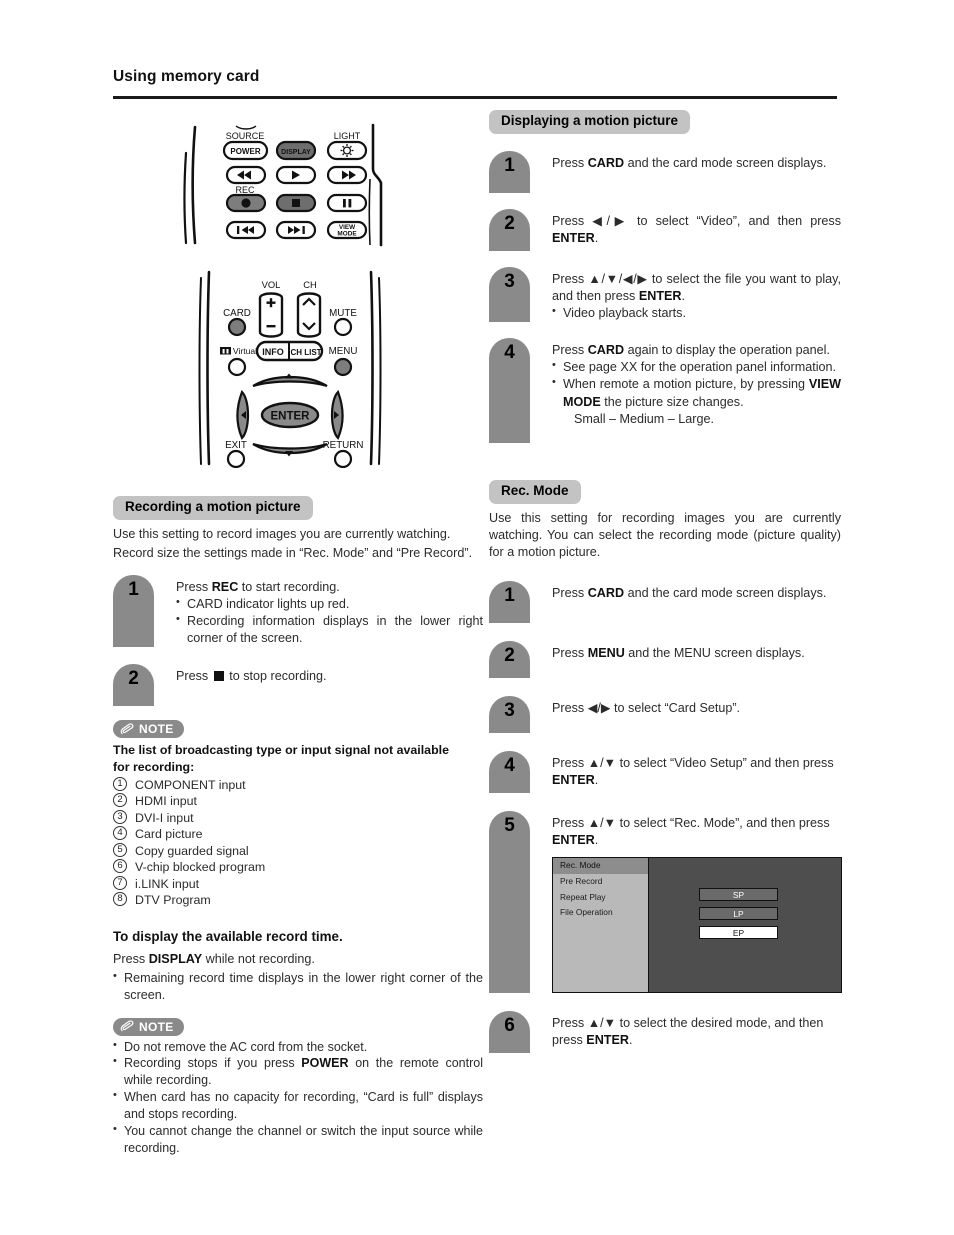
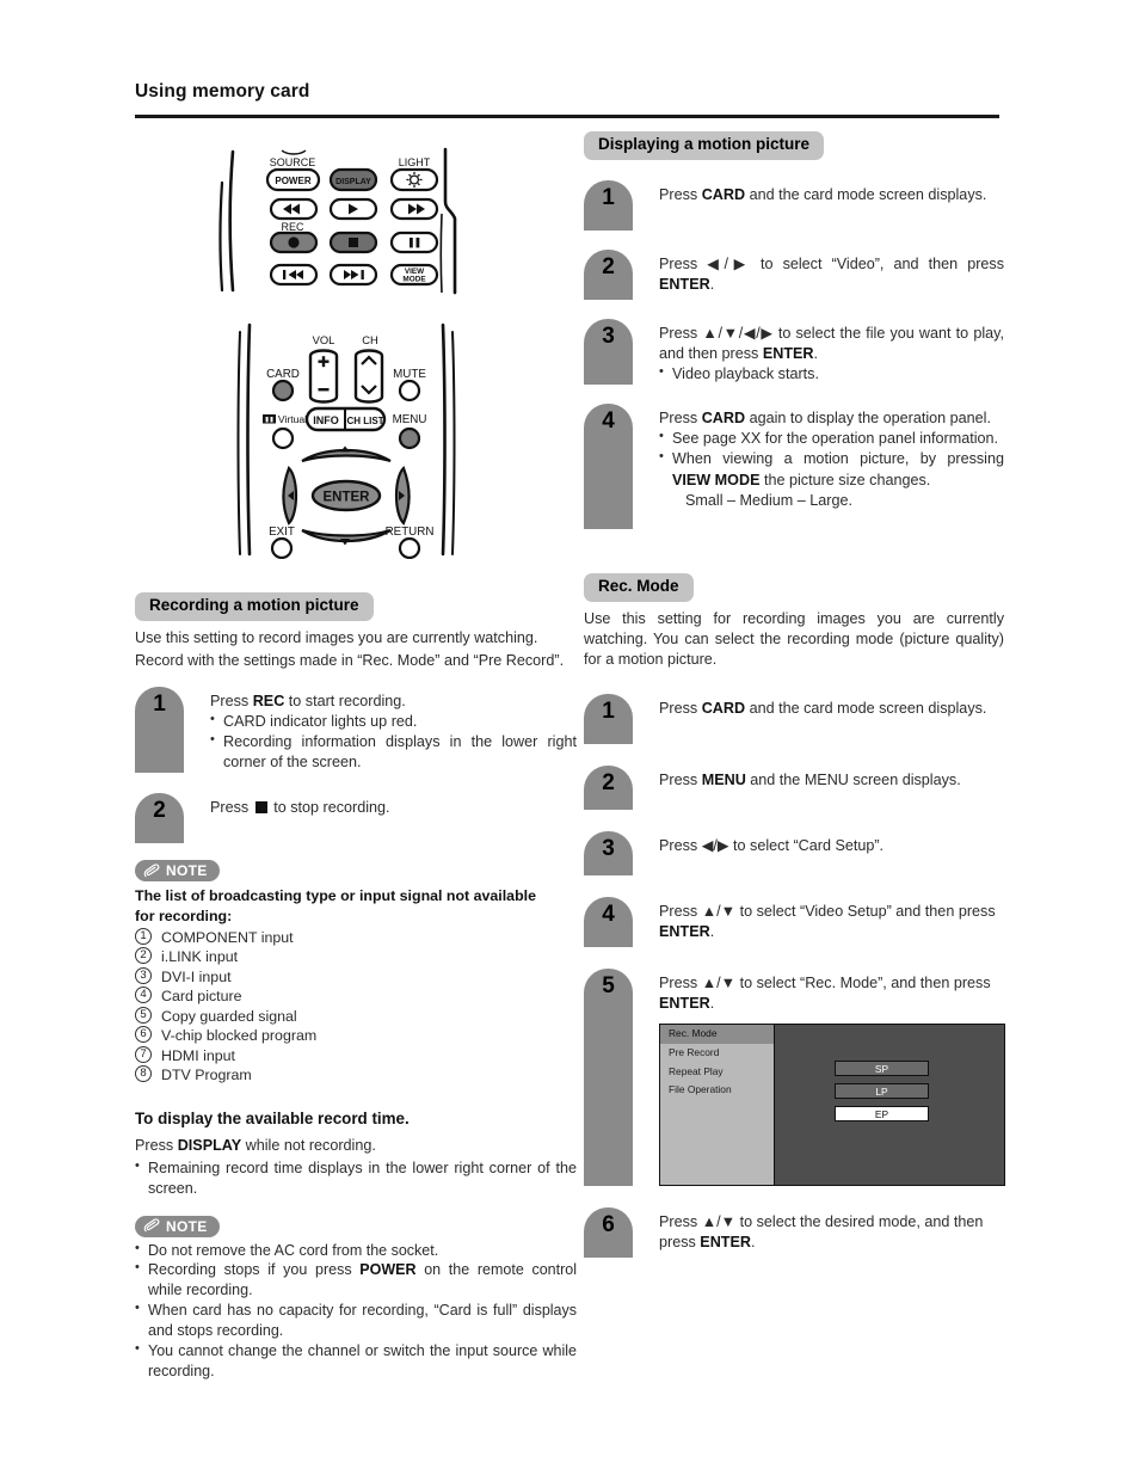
  Using memory card
  SOURCE
  POWER
  LIGHT
  REC
  VOL
  CH
  CARD
  MUTE
  Virtua
  INFO
  CH LIST
  MENU
  ENTER
  EXIT
  RETURN
  Recording a motion picture
  Use this setting to record images you are currently watching.
- Record size the settings made in “Rec. Mode” and “Pre Record”.
+ Record with the settings made in “Rec. Mode” and “Pre Record”.
  1
  Press REC to start recording.
  CARD indicator lights up red.
  Recording information displays in the lower right corner of the screen.
  2
  Press to stop recording.
  NOTE
  The list of broadcasting type or input signal not available
  for recording:
  1
  COMPONENT input
  2
- HDMI input
+ i.LINK input
  3
  DVI-I input
  4
  Card picture
  5
  Copy guarded signal
  6
  V-chip blocked program
  7
- i.LINK input
+ HDMI input
  8
  DTV Program
  To display the available record time.
  Press DISPLAY while not recording.
  Remaining record time displays in the lower right corner of the screen.
  NOTE
  Do not remove the AC cord from the socket.
  Recording stops if you press POWER on the remote control while recording.
  When card has no capacity for recording, “Card is full” displays and stops recording.
  You cannot change the channel or switch the input source while recording.
  Displaying a motion picture
  1
  Press CARD and the card mode screen displays.
  2
  Press ◀/▶ to select “Video”, and then press ENTER.
  3
  Press ▲/▼/◀/▶ to select the file you want to play, and then press ENTER.
  Video playback starts.
  4
  Press CARD again to display the operation panel.
  See page XX for the operation panel information.
- When remote a motion picture, by pressing VIEW MODE the picture size changes.
+ When viewing a motion picture, by pressing VIEW MODE the picture size changes.
  Small – Medium – Large.
  Rec. Mode
  Use this setting for recording images you are currently watching. You can select the recording mode (picture quality) for a motion picture.
  1
  Press CARD and the card mode screen displays.
  2
  Press MENU and the MENU screen displays.
  3
  Press ◀/▶ to select “Card Setup”.
  4
  Press ▲/▼ to select “Video Setup” and then press ENTER.
  5
  Press ▲/▼ to select “Rec. Mode”, and then press ENTER.
  Rec. Mode
  Pre Record
  Repeat Play
  File Operation
  SP
  LP
  EP
  6
  Press ▲/▼ to select the desired mode, and then press ENTER.
